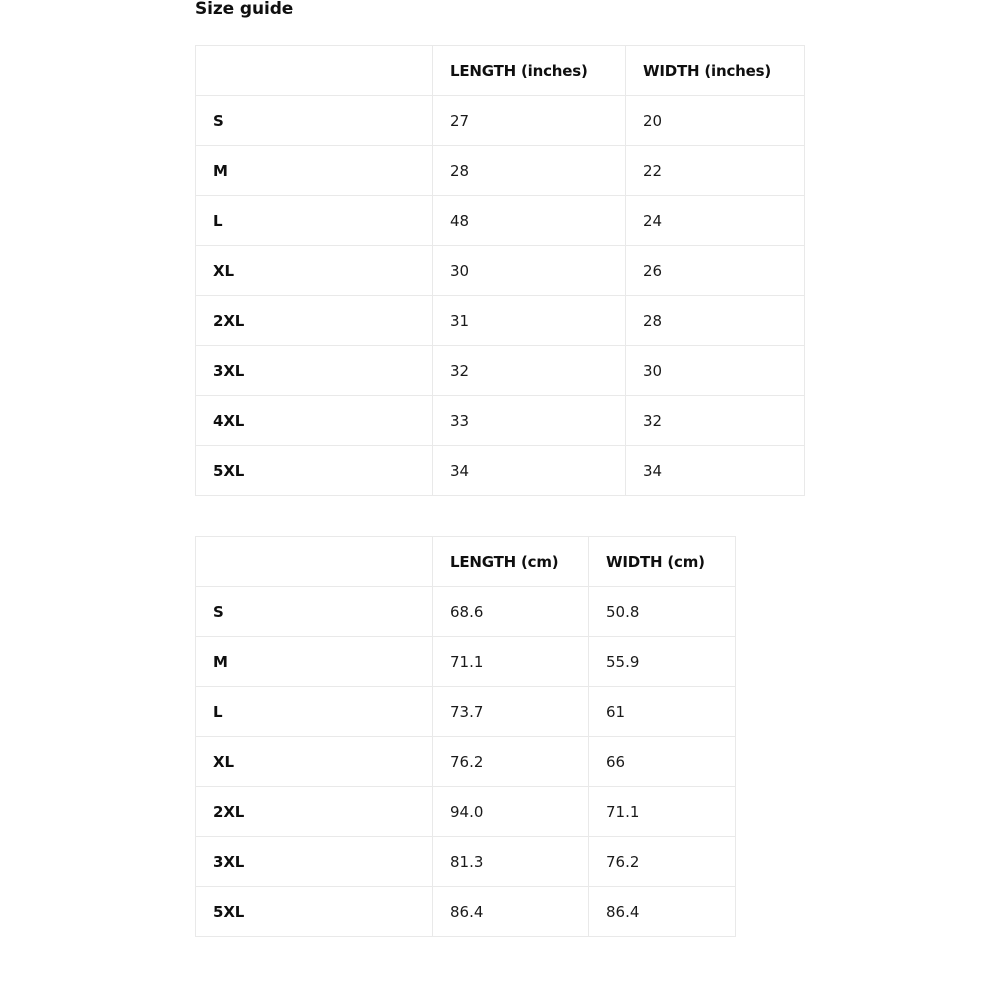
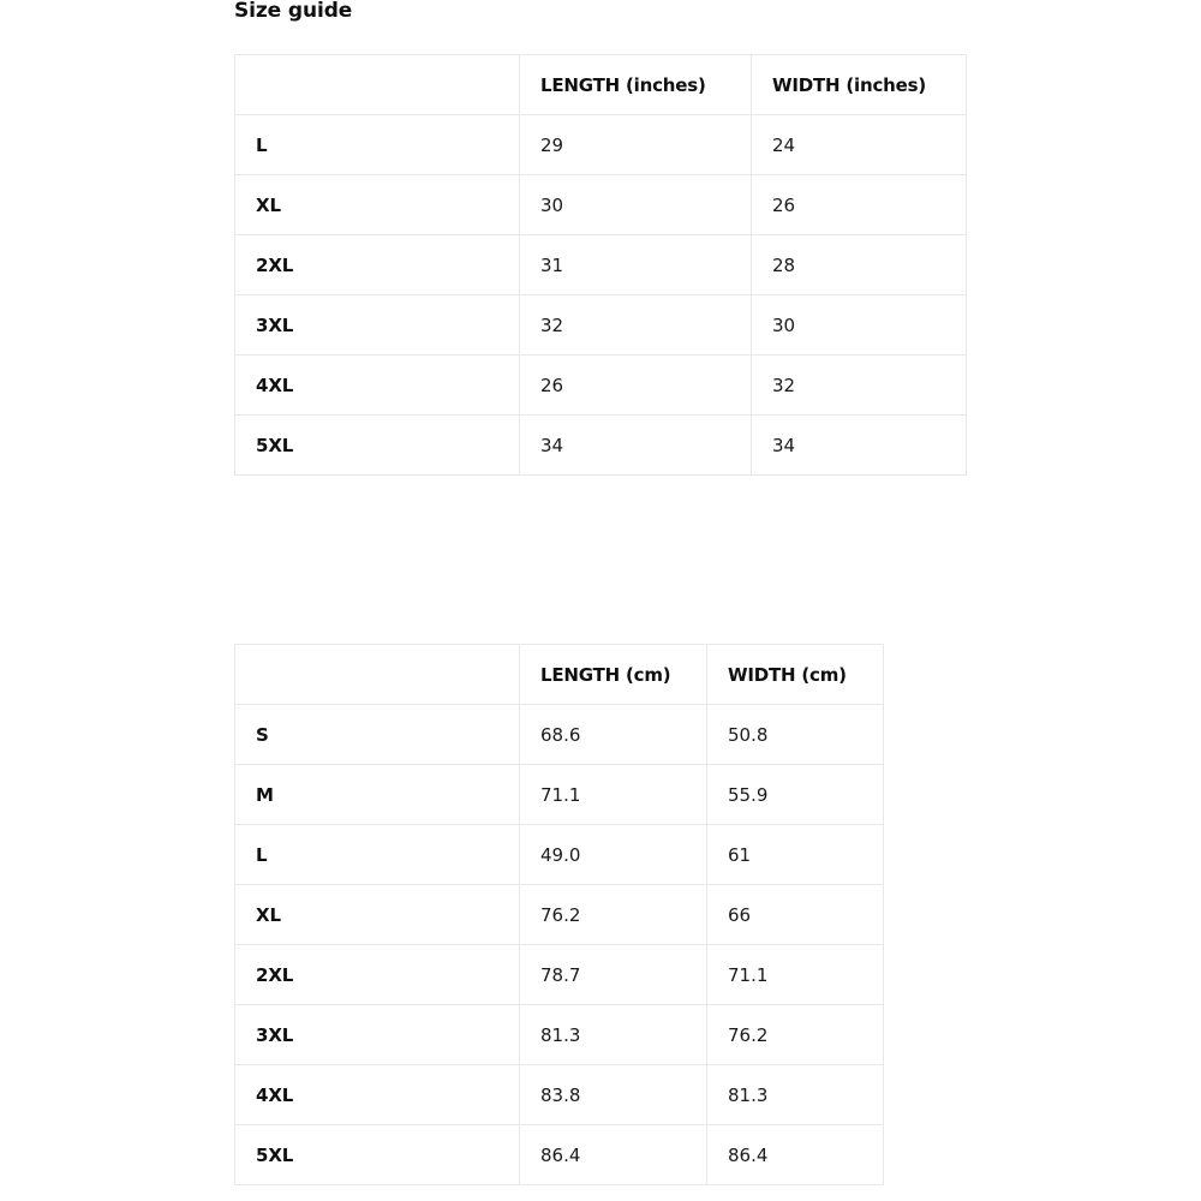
  Size guide
  	LENGTH (inches)	WIDTH (inches)
- S	27	20
- M	28	22
- L	48	24
+ L	29	24
  XL	30	26
  2XL	31	28
  3XL	32	30
- 4XL	33	32
+ 4XL	26	32
  5XL	34	34
  	LENGTH (cm)	WIDTH (cm)
  S	68.6	50.8
  M	71.1	55.9
- L	73.7	61
+ L	49.0	61
  XL	76.2	66
- 2XL	94.0	71.1
+ 2XL	78.7	71.1
  3XL	81.3	76.2
+ 4XL	83.8	81.3
  5XL	86.4	86.4
